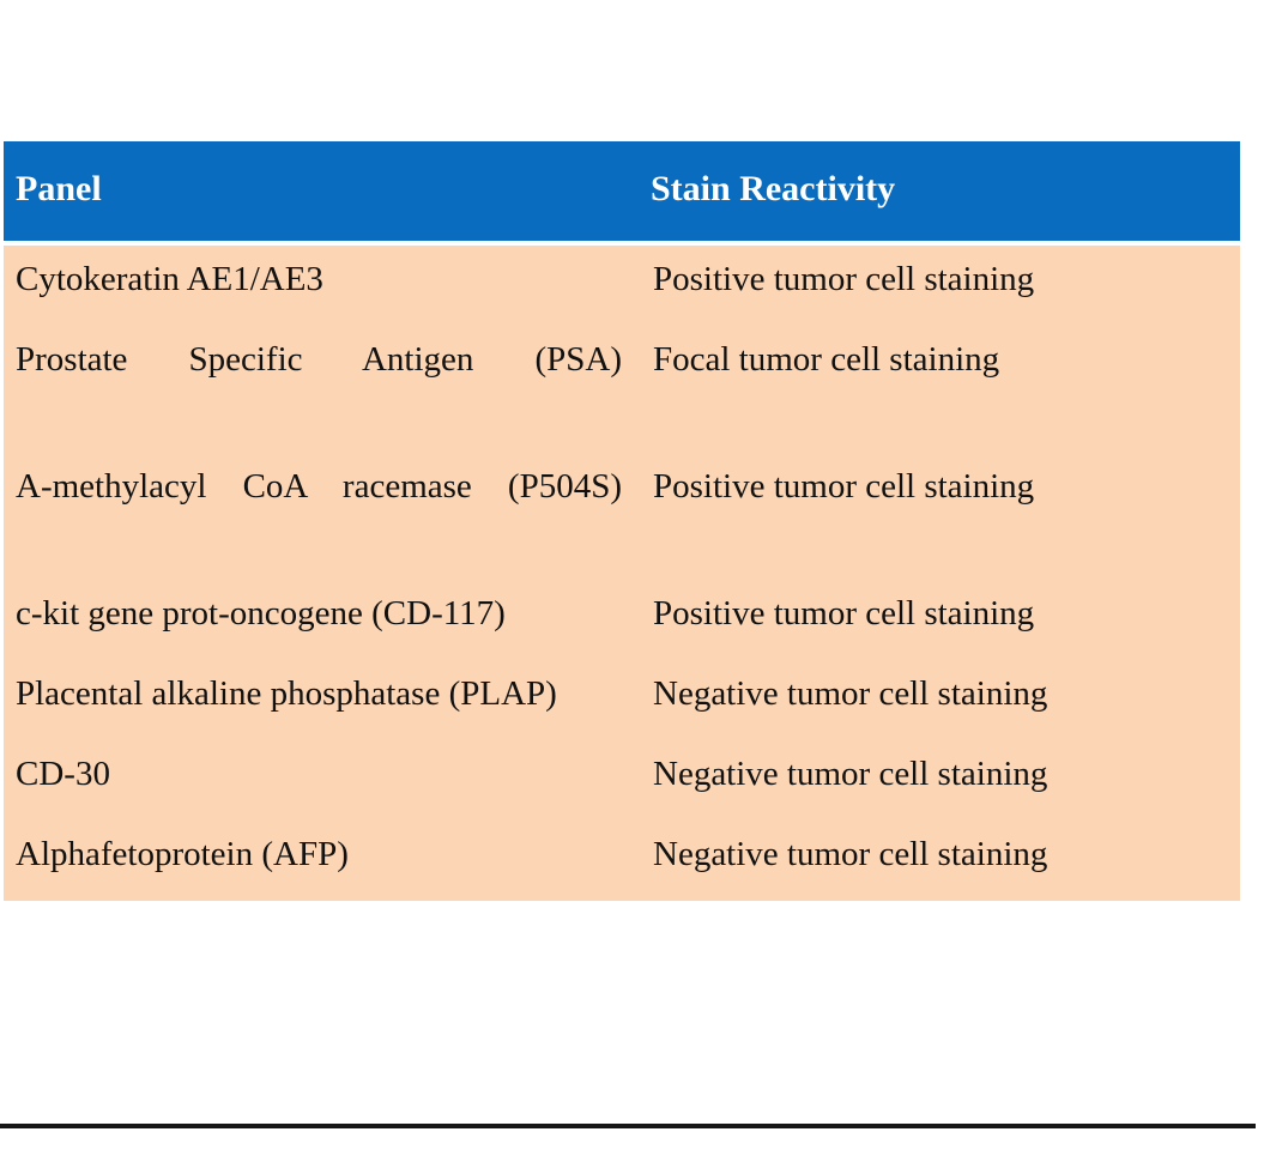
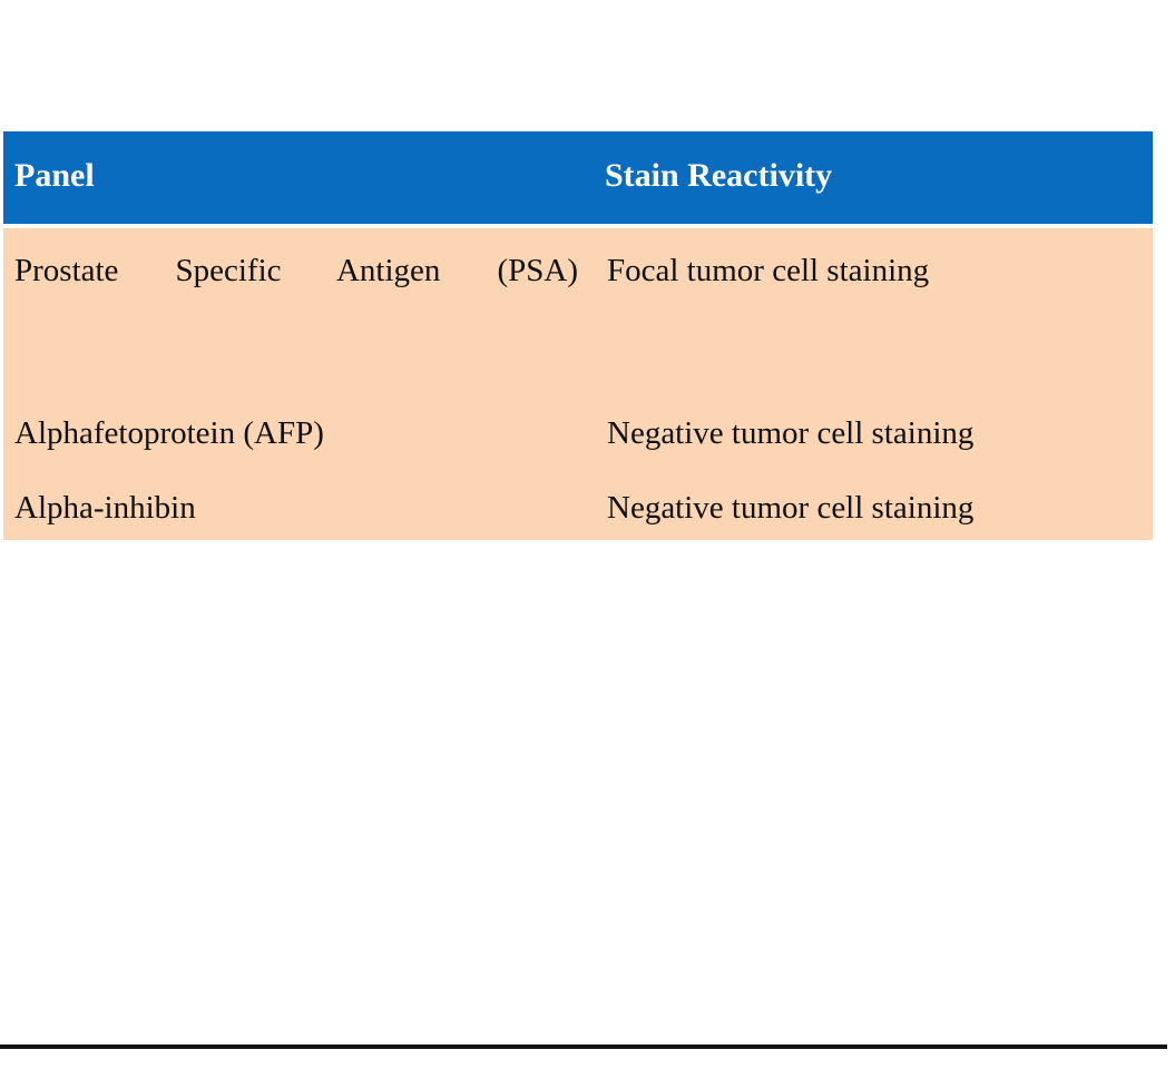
  Panel	Stain Reactivity
- Cytokeratin AE1/AE3	Positive tumor cell staining
  Prostate Specific Antigen (PSA)	Focal tumor cell staining
- A-methylacyl CoA racemase (P504S)	Positive tumor cell staining
- c-kit gene prot-oncogene (CD-117)	Positive tumor cell staining
- Placental alkaline phosphatase (PLAP)	Negative tumor cell staining
- CD-30	Negative tumor cell staining
  Alphafetoprotein (AFP)	Negative tumor cell staining
+ Alpha-inhibin	Negative tumor cell staining
